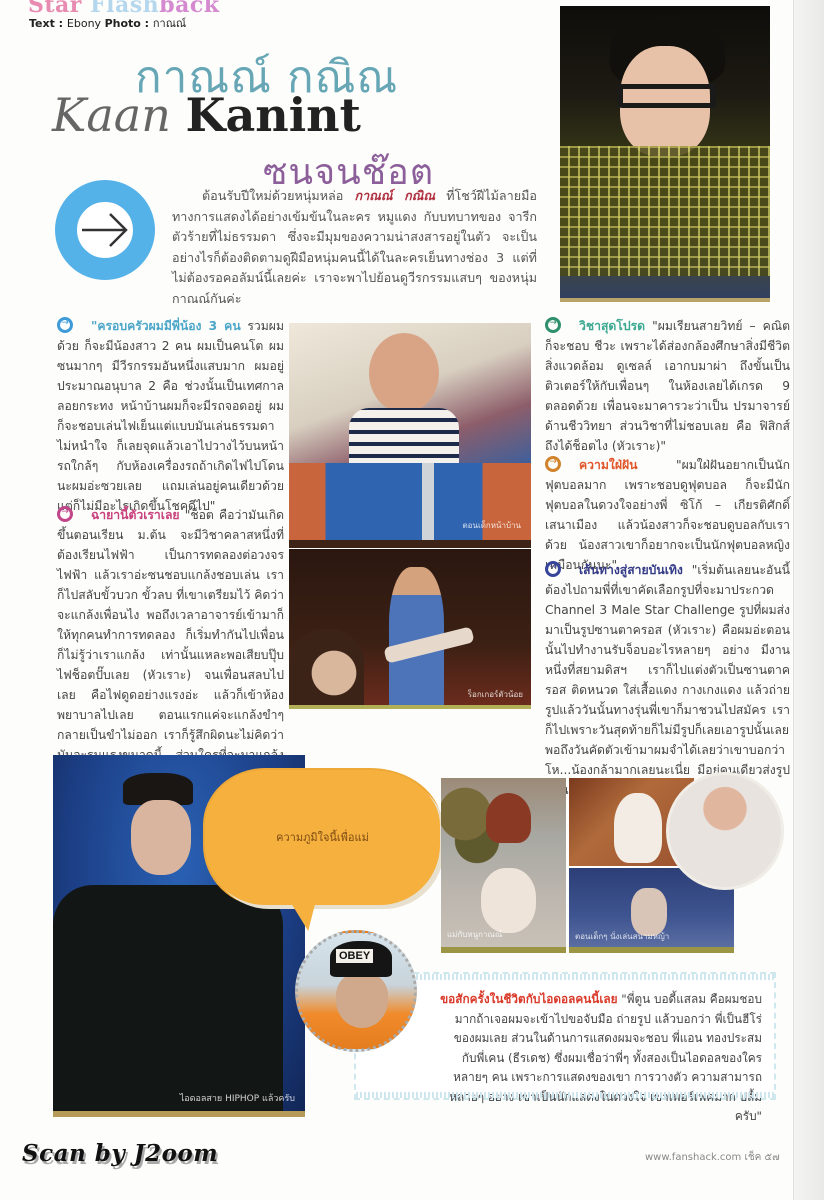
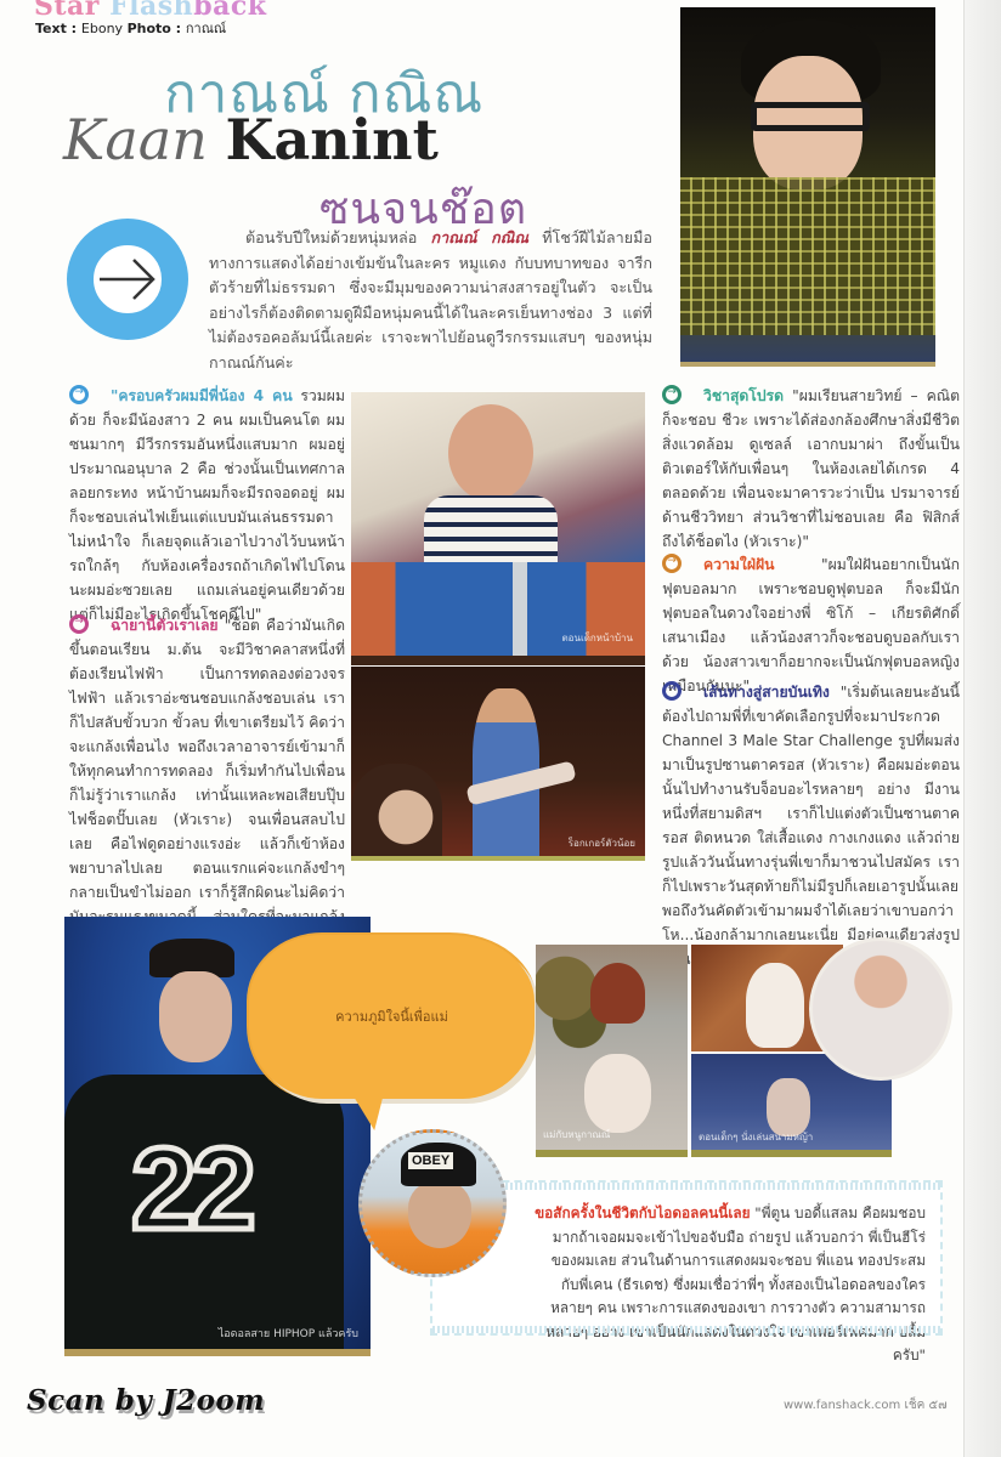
  Star Flashback
  Text : Ebony Photo : กาณณ์
  กาณณ์ กณิณ
  Kaan Kanint
  ซนจนช๊อต
  ต้อนรับปีใหม่ด้วยหนุ่มหล่อ กาณณ์ กณิณ ที่โชว์ฝีไม้ลายมือทางการแสดงได้อย่างเข้มข้นในละคร หมูแดง กับบทบาทของ จารีก ตัวร้ายที่ไม่ธรรมดา ซึ่งจะมีมุมของความน่าสงสารอยู่ในตัว จะเป็นอย่างไรก็ต้องติดตามดูฝีมือหนุ่มคนนี้ได้ในละครเย็นทางช่อง 3 แต่ที่ไม่ต้องรอคอลัมน์นี้เลยค่ะ เราจะพาไปย้อนดูวีรกรรมแสบๆ ของหนุ่มกาณณ์กันค่ะ
- "ครอบครัวผมมีพี่น้อง 3 คน รวมผมด้วย ก็จะมีน้องสาว 2 คน ผมเป็นคนโต ผมซนมากๆ มีวีรกรรมอันหนึ่งแสบมาก ผมอยู่ประมาณอนุบาล 2 คือ ช่วงนั้นเป็นเทศกาลลอยกระทง หน้าบ้านผมก็จะมีรถจอดอยู่ ผมก็จะชอบเล่นไฟเย็นแต่แบบมันเล่นธรรมดาไม่หนำใจ ก็เลยจุดแล้วเอาไปวางไว้บนหน้ารถใกล้ๆ กับห้องเครื่องรถถ้าเกิดไฟไปโดนนะผมอ่ะซวยเลย แถมเล่นอยู่คนเดียวด้วย แต่ก็ไม่มีอะไรเกิดขึ้นโชคดีไป"
+ "ครอบครัวผมมีพี่น้อง 4 คน รวมผมด้วย ก็จะมีน้องสาว 2 คน ผมเป็นคนโต ผมซนมากๆ มีวีรกรรมอันหนึ่งแสบมาก ผมอยู่ประมาณอนุบาล 2 คือ ช่วงนั้นเป็นเทศกาลลอยกระทง หน้าบ้านผมก็จะมีรถจอดอยู่ ผมก็จะชอบเล่นไฟเย็นแต่แบบมันเล่นธรรมดาไม่หนำใจ ก็เลยจุดแล้วเอาไปวางไว้บนหน้ารถใกล้ๆ กับห้องเครื่องรถถ้าเกิดไฟไปโดนนะผมอ่ะซวยเลย แถมเล่นอยู่คนเดียวด้วย แต่ก็ไม่มีอะไรเกิดขึ้นโชคดีไป"
  ฉายานี้ตัวเราเลย "ช็อต คือว่ามันเกิดขึ้นตอนเรียน ม.ต้น จะมีวิชาคลาสหนึ่งที่ต้องเรียนไฟฟ้า เป็นการทดลองต่อวงจรไฟฟ้า แล้วเราอ่ะซนชอบแกล้งชอบเล่น เราก็ไปสลับขั้วบวก ขั้วลบ ที่เขาเตรียมไว้ คิดว่าจะแกล้งเพื่อนไง พอถึงเวลาอาจารย์เข้ามาก็ให้ทุกคนทำการทดลอง ก็เริ่มทำกันไปเพื่อนก็ไม่รู้ว่าเราแกล้ง เท่านั้นแหละพอเสียบปุ๊บไฟช็อตปั๊บเลย (หัวเราะ) จนเพื่อนสลบไปเลย คือไฟดูดอย่างแรงอ่ะ แล้วก็เข้าห้องพยาบาลไปเลย ตอนแรกแค่จะแกล้งขำๆ กลายเป็นขำไม่ออก เราก็รู้สึกผิดนะไม่คิดว่า
  ตอนเด็กหน้าบ้าน
  ร็อกเกอร์ตัวน้อย
- วิชาสุดโปรด "ผมเรียนสายวิทย์ – คณิต ก็จะชอบ ชีวะ เพราะได้ส่องกล้องศึกษาสิ่งมีชีวิต สิ่งแวดล้อม ดูเซลล์ เอากบมาผ่า ถึงขั้นเป็นติวเตอร์ให้กับเพื่อนๆ ในห้องเลยได้เกรด 9 ตลอดด้วย เพื่อนจะมาคารวะว่าเป็น ปรมาจารย์ด้านชีววิทยา ส่วนวิชาที่ไม่ชอบเลย คือ ฟิสิกส์ ถึงได้ช็อตไง (หัวเราะ)"
+ วิชาสุดโปรด "ผมเรียนสายวิทย์ – คณิต ก็จะชอบ ชีวะ เพราะได้ส่องกล้องศึกษาสิ่งมีชีวิต สิ่งแวดล้อม ดูเซลล์ เอากบมาผ่า ถึงขั้นเป็นติวเตอร์ให้กับเพื่อนๆ ในห้องเลยได้เกรด 4 ตลอดด้วย เพื่อนจะมาคารวะว่าเป็น ปรมาจารย์ด้านชีววิทยา ส่วนวิชาที่ไม่ชอบเลย คือ ฟิสิกส์ ถึงได้ช็อตไง (หัวเราะ)"
  ความใฝ่ฝัน "ผมใฝ่ฝันอยากเป็นนักฟุตบอลมาก เพราะชอบดูฟุตบอล ก็จะมีนักฟุตบอลในดวงใจอย่างพี่ ซิโก้ – เกียรติศักดิ์ เสนาเมือง แล้วน้องสาวก็จะชอบดูบอลกับเราด้วย น้องสาวเขาก็อยากจะเป็นนักฟุตบอลหญิงเหมือนกันนะ"
  เส้นทางสู่สายบันเทิง "เริ่มต้นเลยนะอันนี้ต้องไปถามพี่ที่เขาคัดเลือกรูปที่จะมาประกวด Channel 3 Male Star Challenge รูปที่ผมส่งมาเป็นรูปซานตาครอส (หัวเราะ) คือผมอ่ะตอนนั้นไปทำงานรับจ็อบอะไรหลายๆ อย่าง มีงานหนึ่งที่สยามดิสฯ เราก็ไปแต่งตัวเป็นซานตาครอส ติดหนวด ใส่เสื้อแดง กางเกงแดง แล้วถ่ายรูปแล้ววันนั้นทางรุ่นพี่เขาก็มาชวนไปสมัคร เราก็ไปเพราะวันสุดท้ายก็ไม่มีรูปก็เลยเอารูปนั้นเลย พอถึงวันคัดตัวเข้ามาผมจำได้เลยว่าเขาบอกว่า โห...น้องกล้ามากเลยนะเนี่ย มีอยู่คนเดียวส่งรูป
+ 22
  ไอดอลสาย HIPHOP แล้วครับ
  ความภูมิใจนี้เพื่อแม่
  แม่กับหนูกาณณ์
  ตอนเด็กๆ นั่งเล่นสนามหญ้า
  ขอสักครั้งในชีวิตกับไอดอลคนนี้เลย "พี่ตูน บอดี้แสลม คือผมชอบมากถ้าเจอผมจะเข้าไปขอจับมือ ถ่ายรูป แล้วบอกว่า พี่เป็นฮีโร่ของผมเลย ส่วนในด้านการแสดงผมจะชอบ พี่แอน ทองประสม กับพี่เคน (ธีรเดช) ซึ่งผมเชื่อว่าพี่ๆ ทั้งสองเป็นไอดอลของใครหลายๆ คน เพราะการแสดงของเขา การวางตัว ความสามารถครับ"
  OBEY
  Scan by J2oom
  www.fanshack.com เช็ค ๕๗
